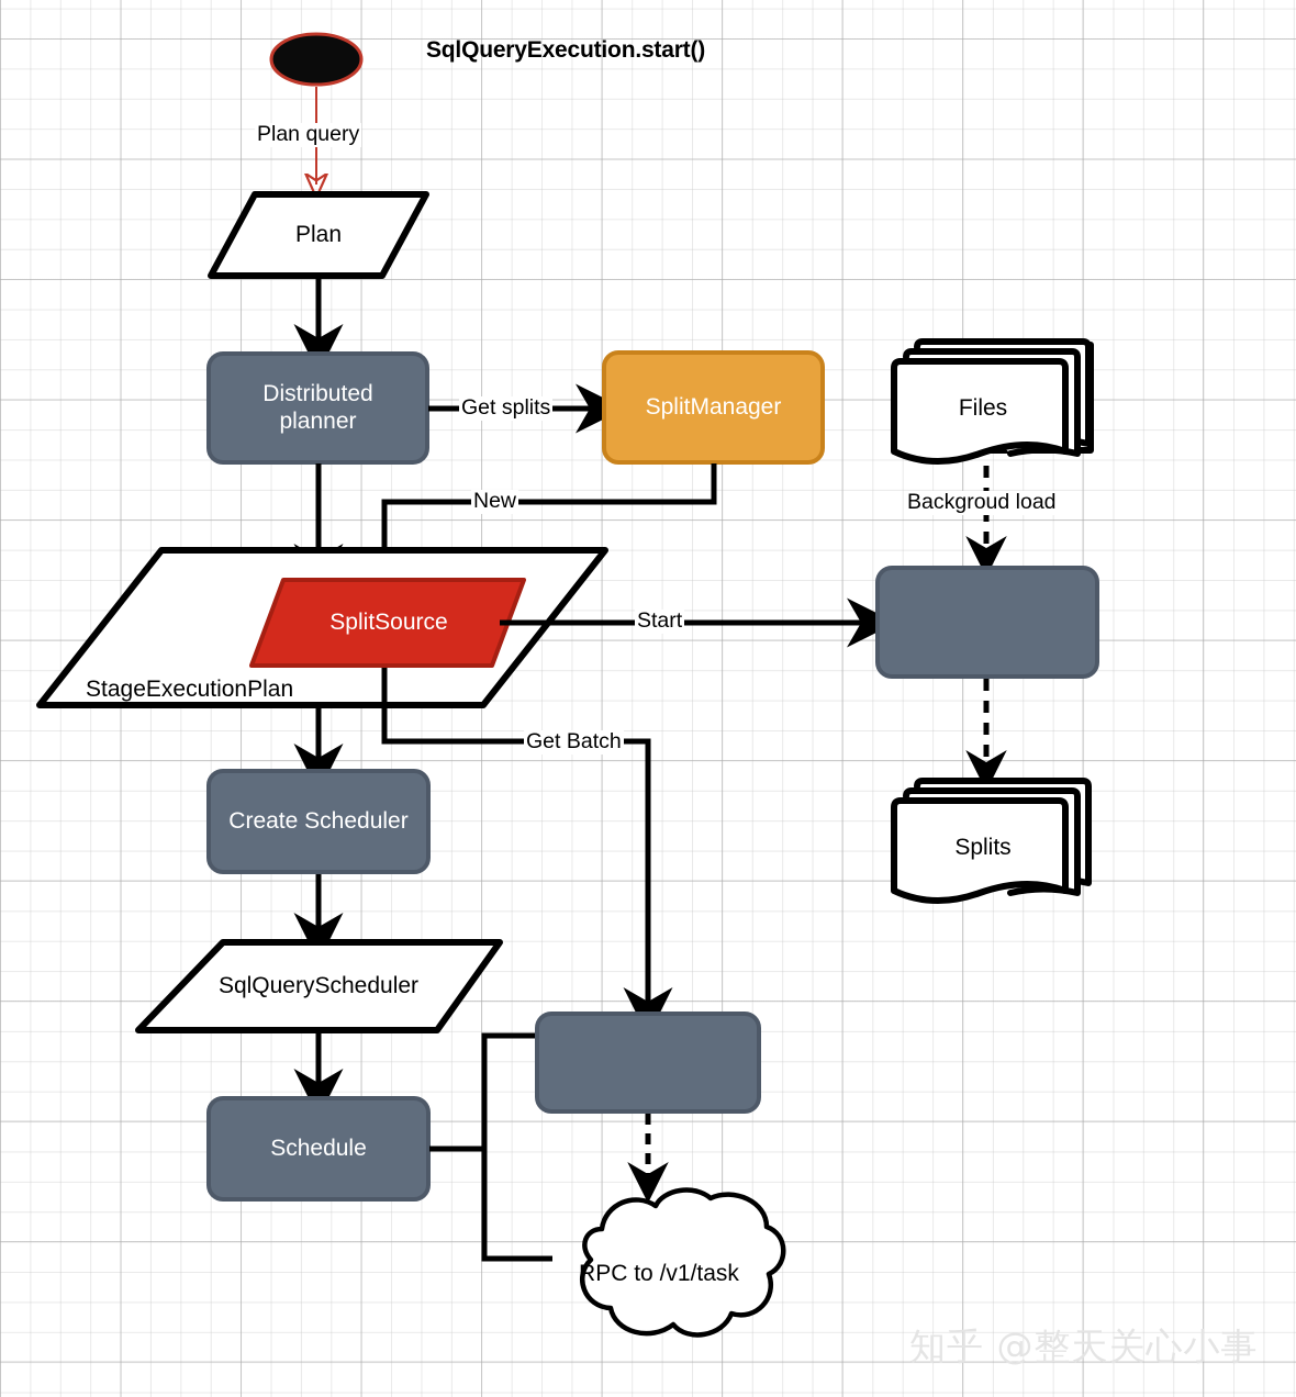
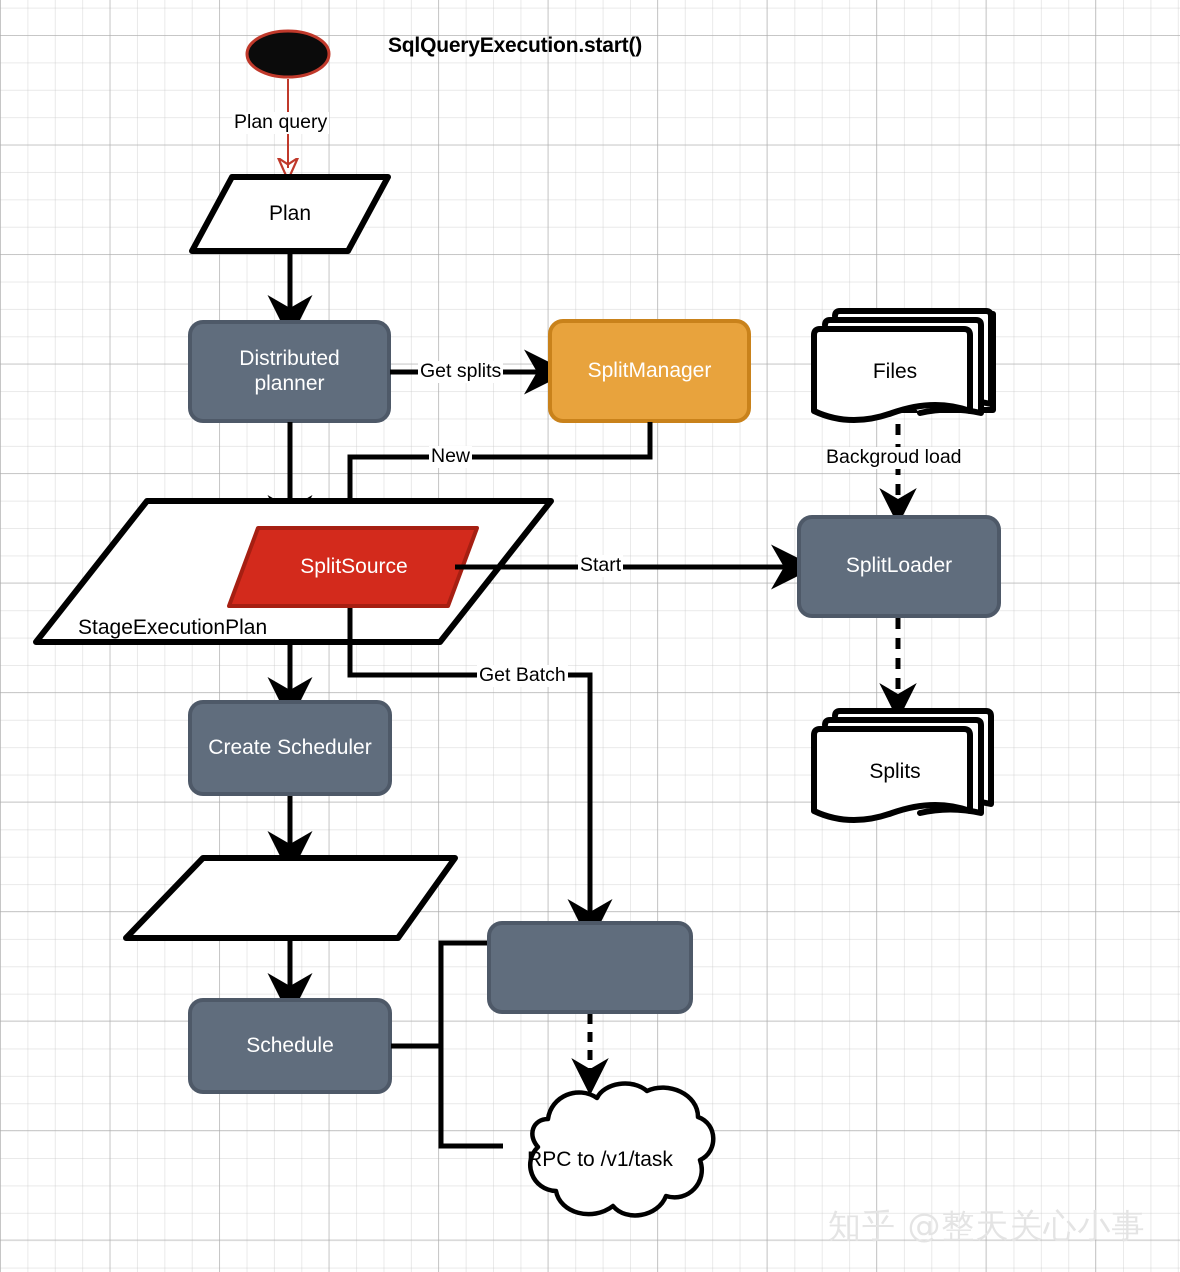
  SqlQueryExecution.start()
  Plan query
  Plan
  Distributed
  planner
  Get splits
  SplitManager
  Files
  New
  StageExecutionPlan
  SplitSource
  Start
  Backgroud load
+ SplitLoader
  Splits
  Get Batch
  Create Scheduler
- SqlQueryScheduler
  Schedule
  RPC to /v1/task
  知乎 @整天关心小事
